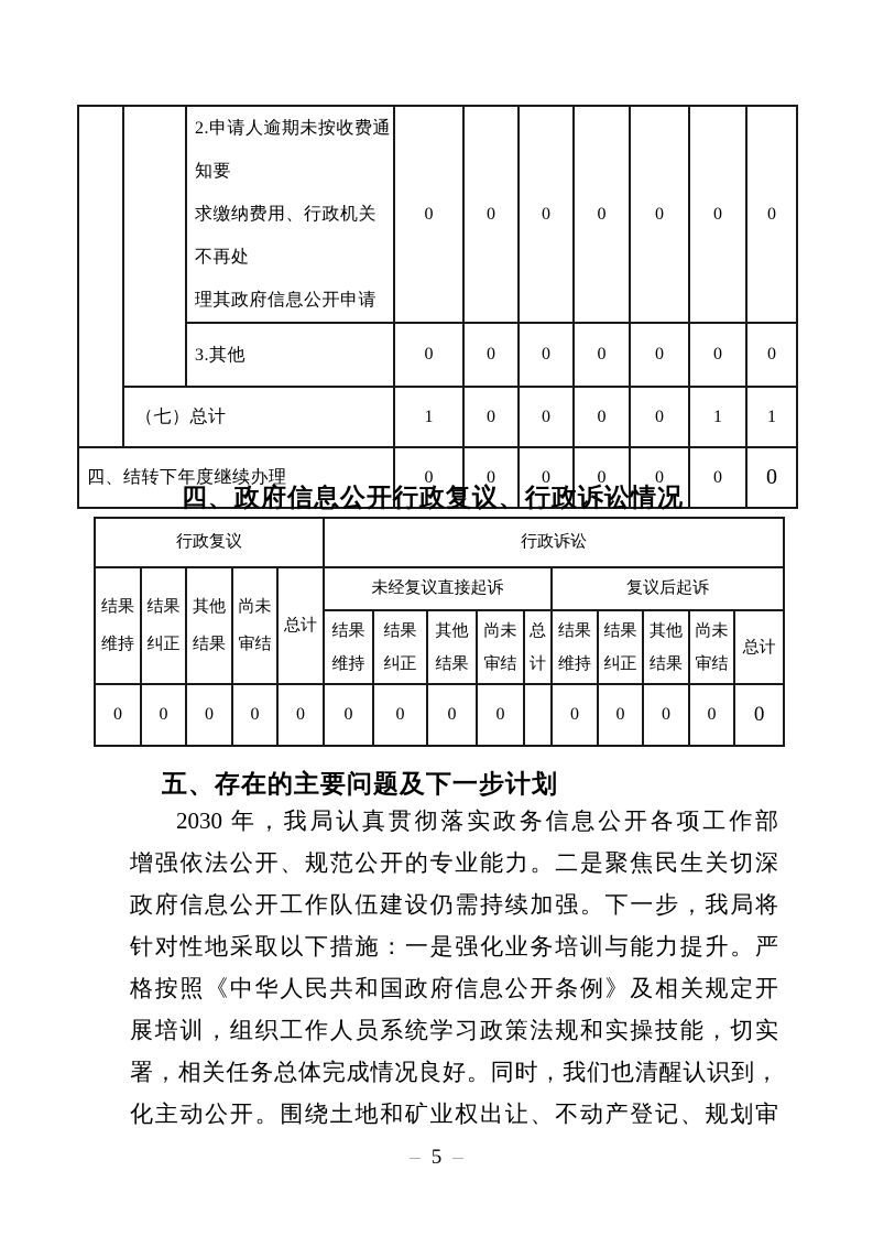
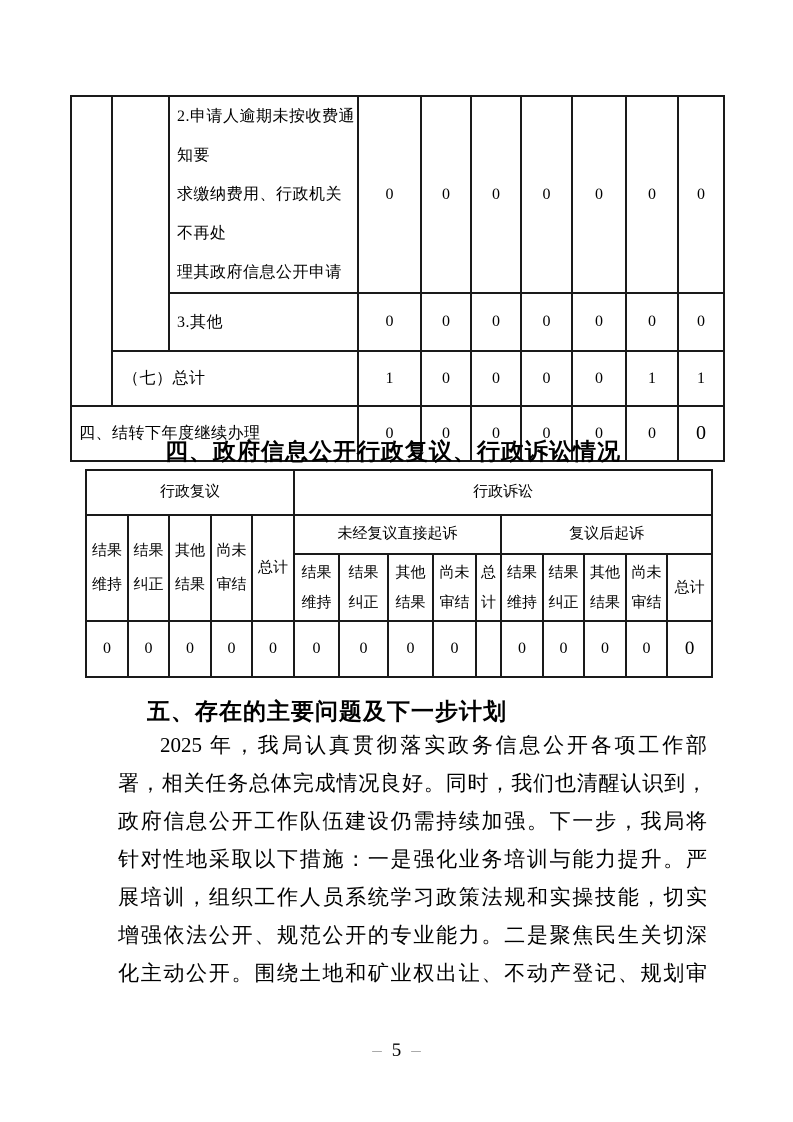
  		2.申请人逾期未按收费通知要 求缴纳费用、行政机关不再处 理其政府信息公开申请	0	0	0	0	0	0	0
  3.其他	0	0	0	0	0	0	0
  （七）总计	1	0	0	0	0	1	1
  四、结转下年度继续办理	0	0	0	0	0	0	0
  四、政府信息公开行政复议、行政诉讼情况
  行政复议	行政诉讼
  结果 维持	结果 纠正	其他 结果	尚未 审结	总计	未经复议直接起诉	复议后起诉
  结果 维持	结果 纠正	其他 结果	尚未 审结	总 计	结果 维持	结果 纠正	其他 结果	尚未 审结	总计
  0	0	0	0	0	0	0	0	0		0	0	0	0	0
  五、存在的主要问题及下一步计划
- 2030 年，我局认真贯彻落实政务信息公开各项工作部
+ 2025 年，我局认真贯彻落实政务信息公开各项工作部
- 增强依法公开、规范公开的专业能力。二是聚焦民生关切深
+ 署，相关任务总体完成情况良好。同时，我们也清醒认识到，
  政府信息公开工作队伍建设仍需持续加强。下一步，我局将
  针对性地采取以下措施：一是强化业务培训与能力提升。严
- 格按照《中华人民共和国政府信息公开条例》及相关规定开
  展培训，组织工作人员系统学习政策法规和实操技能，切实
- 署，相关任务总体完成情况良好。同时，我们也清醒认识到，
+ 增强依法公开、规范公开的专业能力。二是聚焦民生关切深
  化主动公开。围绕土地和矿业权出让、不动产登记、规划审
  – 5 –
